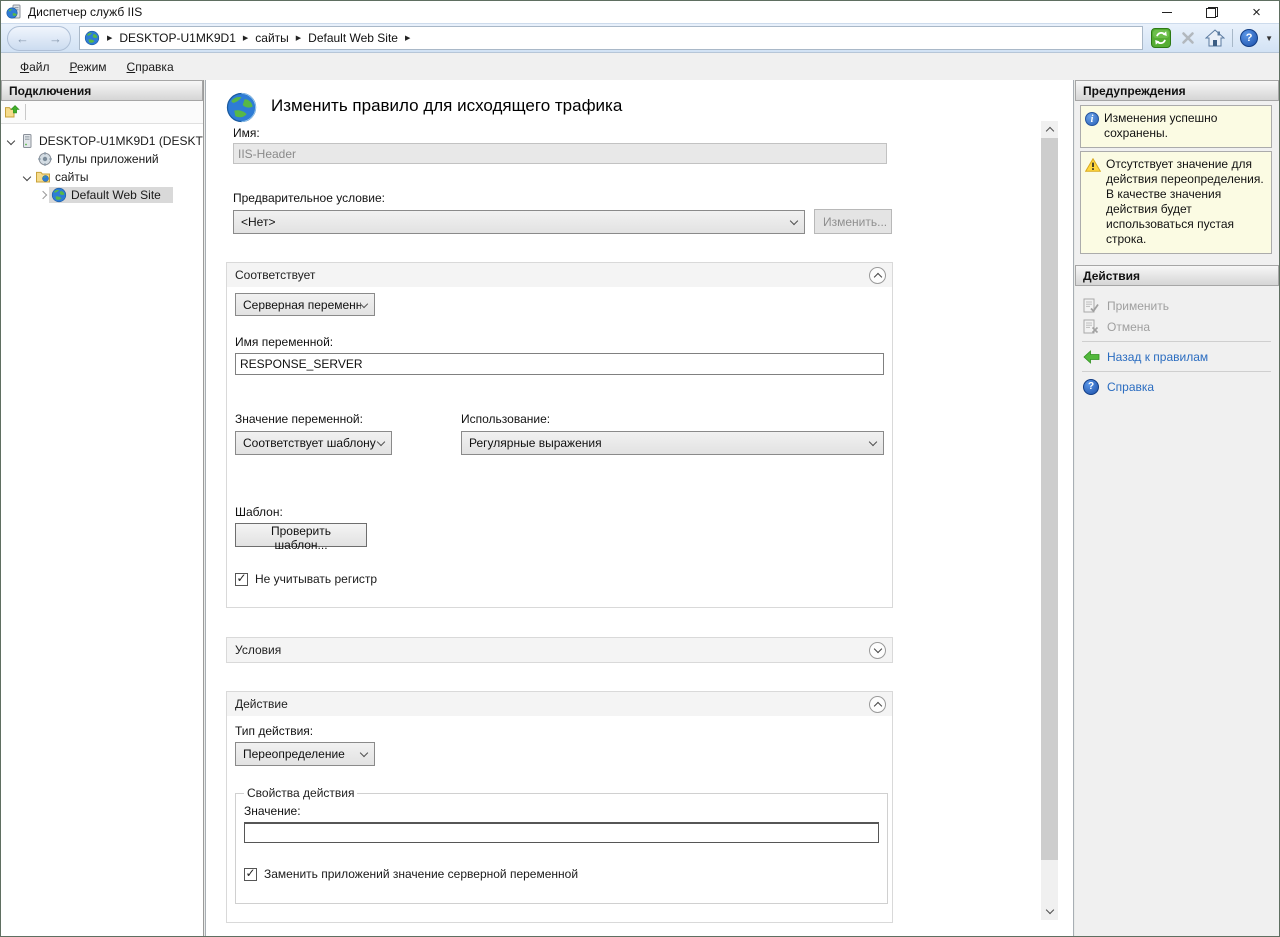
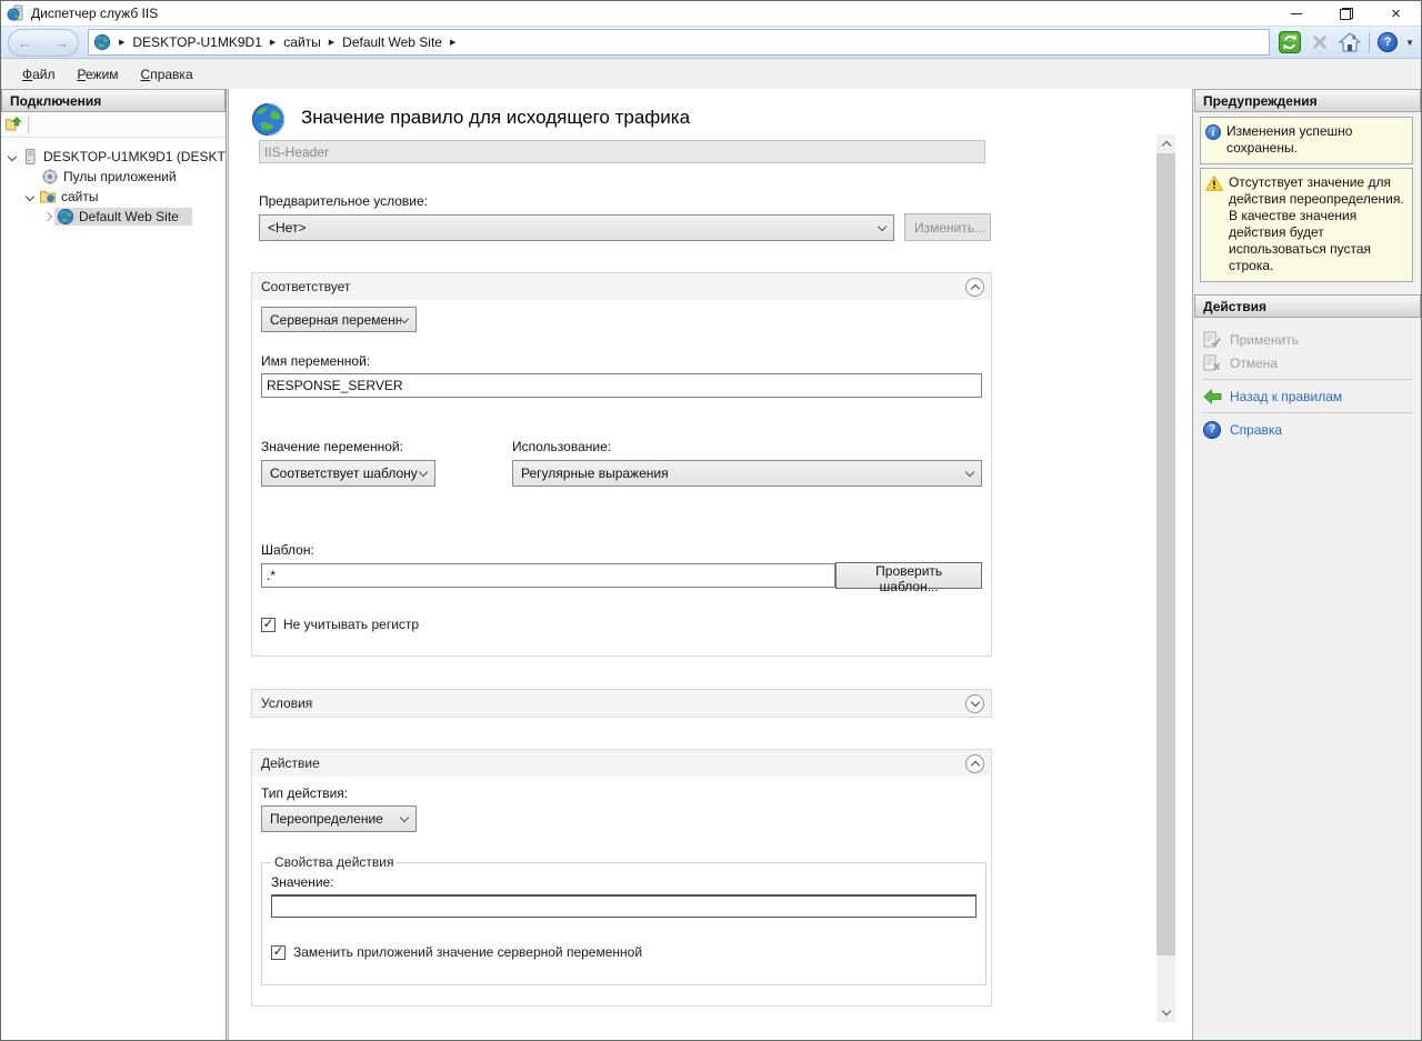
  Диспетчер служб IIS
  ×
  ←
  →
  DESKTOP-U1MK9D1
  сайты
  Default Web Site
  ?
  ▼
  Файл
  Режим
  Справка
  Подключения
  DESKTOP-U1MK9D1 (DESKT
  Пулы приложений
  сайты
  Default Web Site
- Изменить правило для исходящего трафика
+ Значение правило для исходящего трафика
- Имя:
  IIS-Header
  Предварительное условие:
  <Нет>
  Изменить...
  Соответствует
  Серверная переменн
  Имя переменной:
  RESPONSE_SERVER
  Значение переменной:
  Соответствует шаблону
  Использование:
  Регулярные выражения
  Шаблон:
+ .*
  Проверить шаблон...
  Не учитывать регистр
  Условия
  Действие
  Тип действия:
  Переопределение
  Свойства действия
  Значение:
  Заменить приложений значение серверной переменной
  Предупреждения
  i
  Изменения успешно сохранены.
  Отсутствует значение для действия переопределения. В качестве значения действия будет использоваться пустая строка.
  Действия
  Применить
  Отмена
  Назад к правилам
  ?
  Справка
